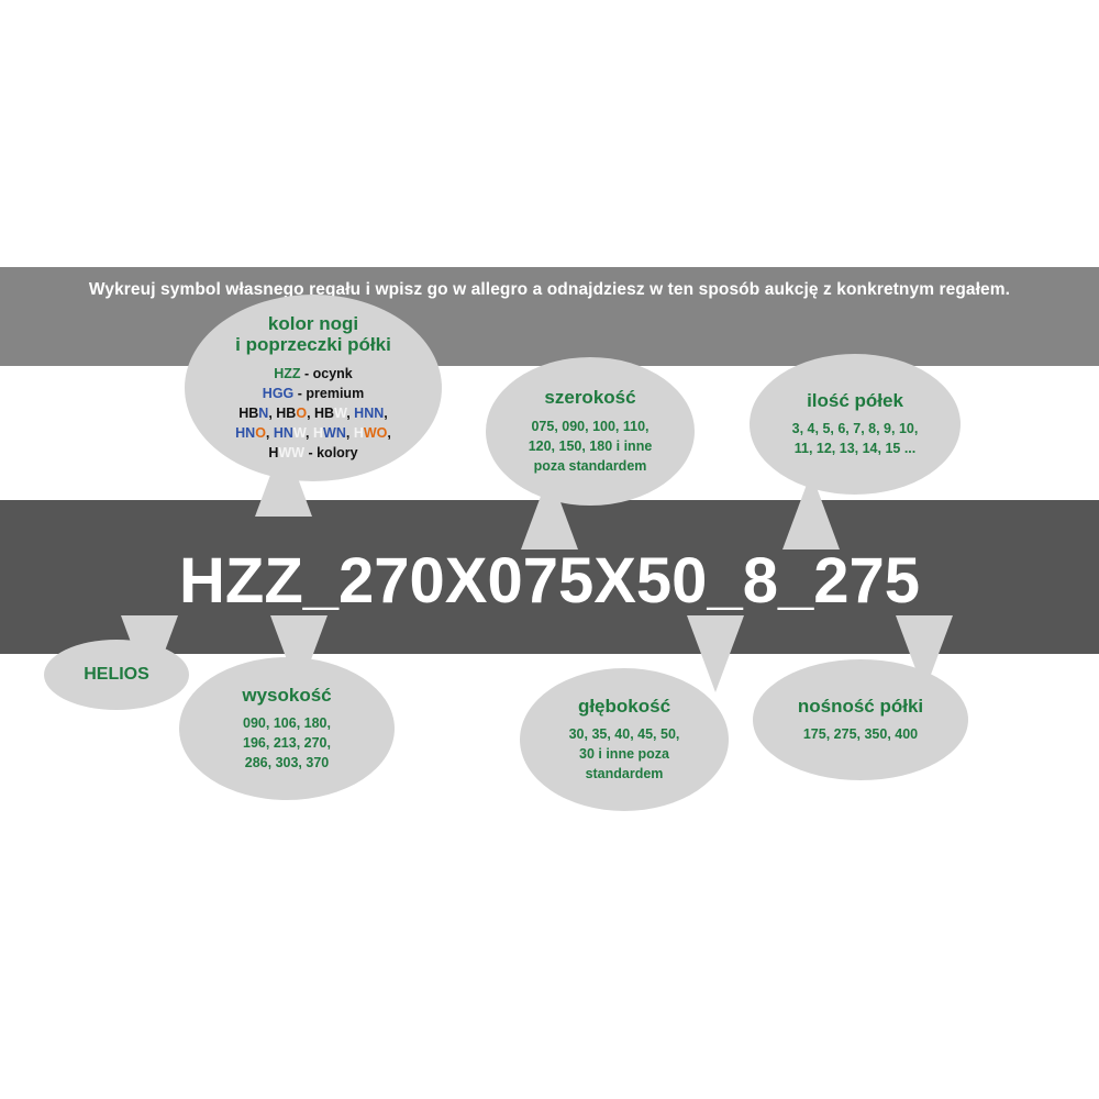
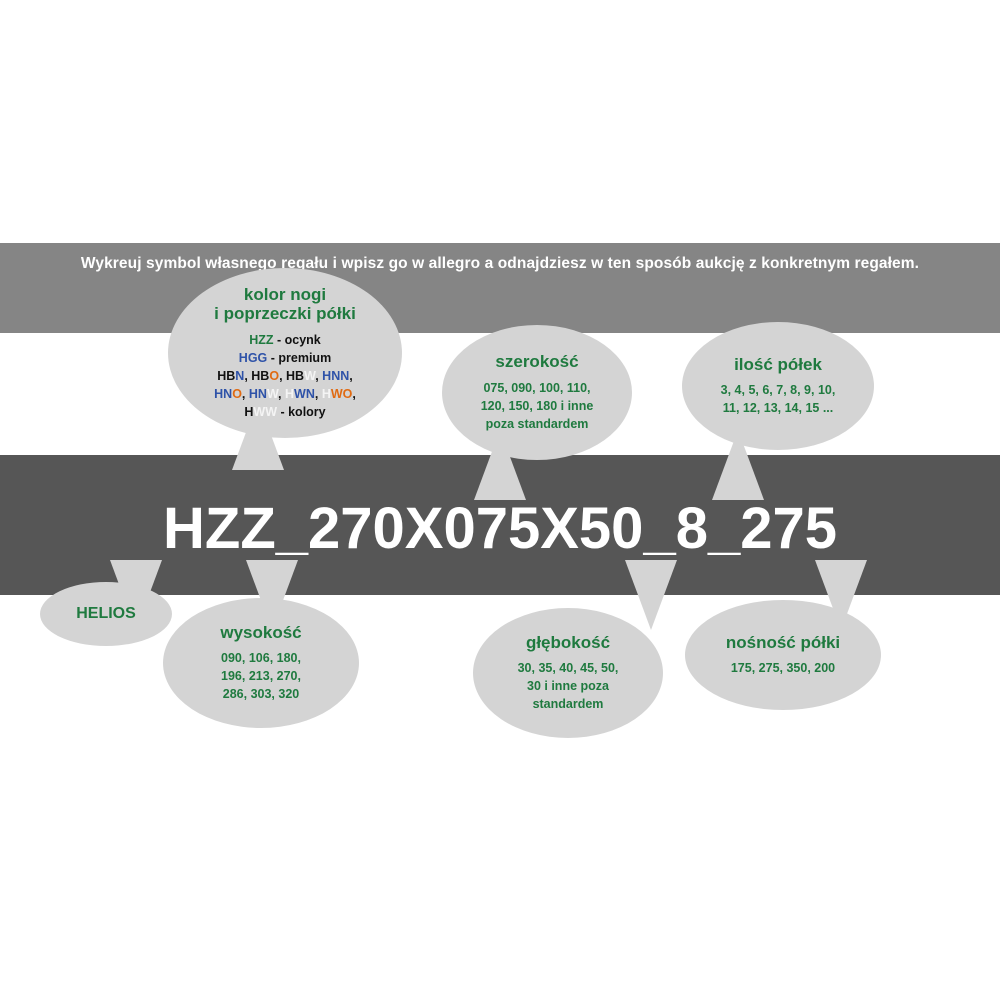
  Wykreuj symbol własnego regału i wpisz go w allegro a odnajdziesz w ten sposób aukcję z konkretnym regałem.
  HZZ_270X075X50_8_275
  kolor nogi
  i poprzeczki półki
  HZZ - ocynk
  HGG - premium
  HBN, HBO, HBW, HNN,
  HNO, HNW, HWN, HWO,
  HWW - kolory
  szerokość
  075, 090, 100, 110,
  120, 150, 180 i inne
  poza standardem
  ilość półek
  3, 4, 5, 6, 7, 8, 9, 10,
  11, 12, 13, 14, 15 ...
  HELIOS
  wysokość
  090, 106, 180,
  196, 213, 270,
- 286, 303, 370
+ 286, 303, 320
  głębokość
  30, 35, 40, 45, 50,
  30 i inne poza
  standardem
  nośność półki
- 175, 275, 350, 400
+ 175, 275, 350, 200
